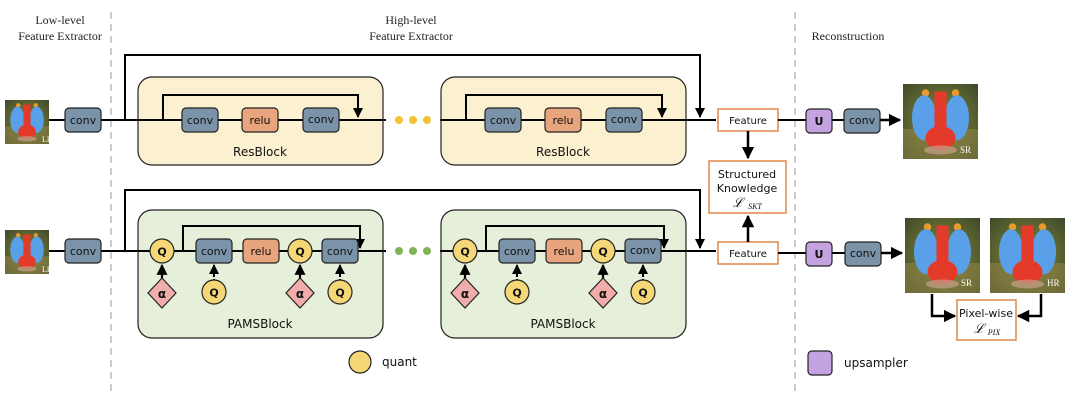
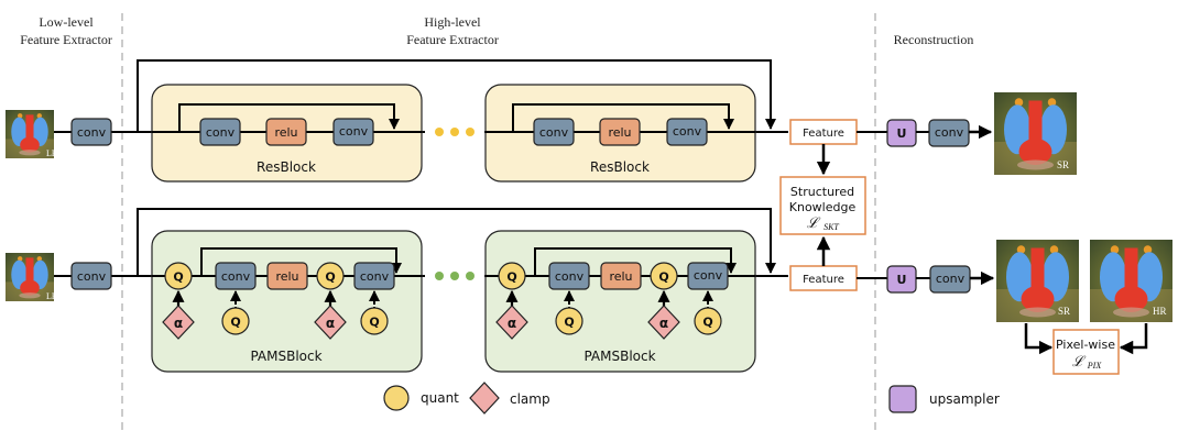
  Low-level
  Feature Extractor
  High-level
  Feature Extractor
  Reconstruction
  LR
  conv
  conv
  relu
  conv
  ResBlock
  conv
  relu
  conv
  ResBlock
  Feature
  Structured
  Knowledge
  ℒ
  SKT
  U
  conv
  SR
  LR
  conv
  Q
  α
  conv
  Q
  relu
  Q
  α
  conv
  Q
  PAMSBlock
  Q
  α
  conv
  Q
  relu
  Q
  α
  conv
  Q
  PAMSBlock
  Feature
  U
  conv
  SR
  HR
  Pixel-wise
  ℒ
  PIX
  quant
+ clamp
  upsampler
